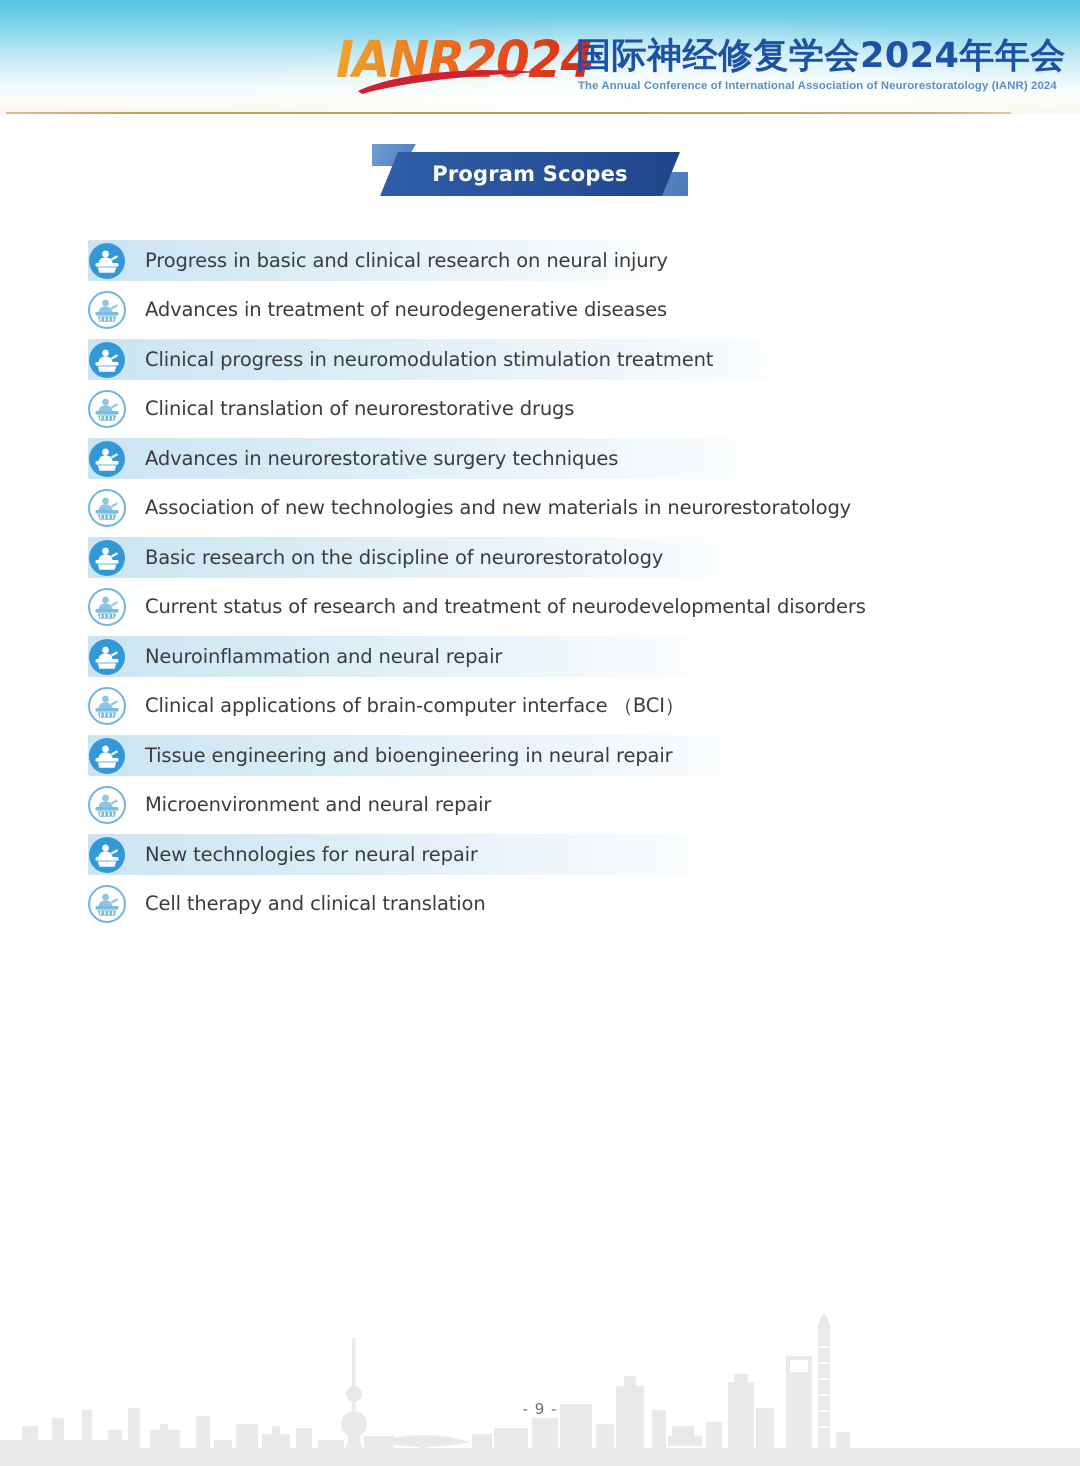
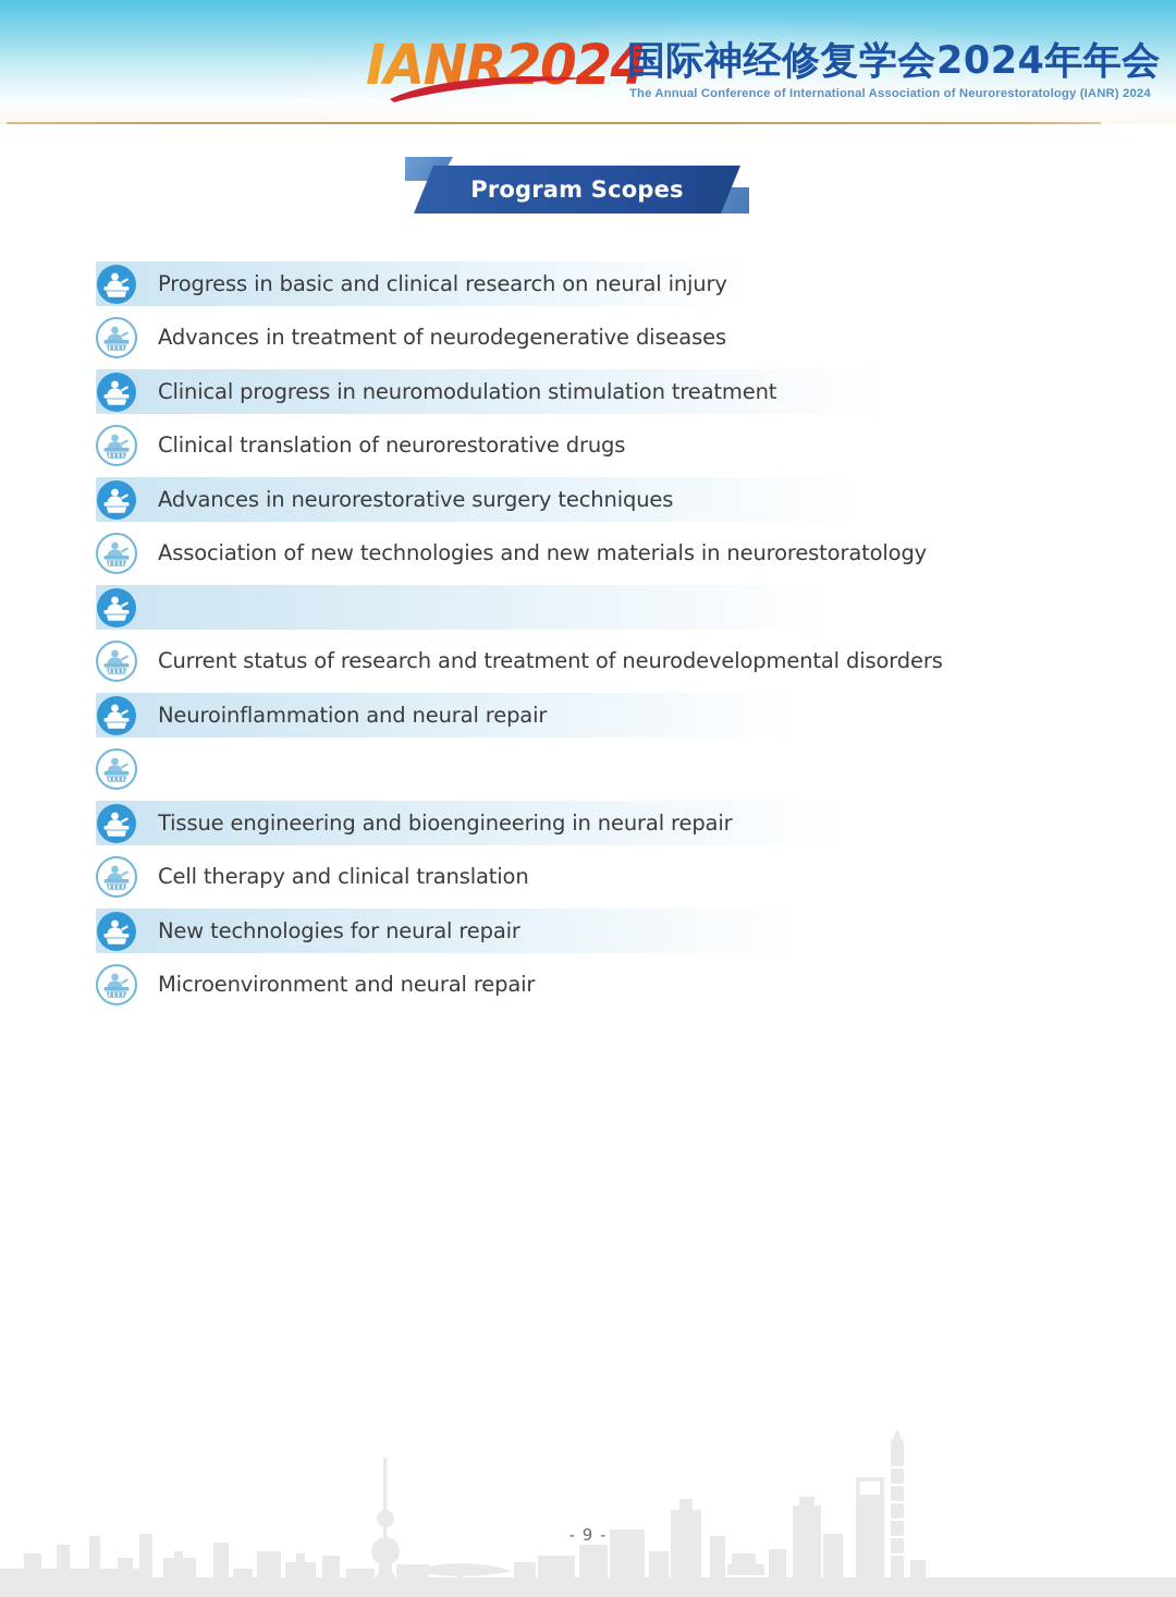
  IANR2024
  国际神经修复学会2024年年会
  The Annual Conference of International Association of Neurorestoratology (IANR) 2024
  Program Scopes
  Progress in basic and clinical research on neural injury
  Advances in treatment of neurodegenerative diseases
  Clinical progress in neuromodulation stimulation treatment
  Clinical translation of neurorestorative drugs
  Advances in neurorestorative surgery techniques
  Association of new technologies and new materials in neurorestoratology
- Basic research on the discipline of neurorestoratology
  Current status of research and treatment of neurodevelopmental disorders
  Neuroinflammation and neural repair
- Clinical applications of brain-computer interface （BCI）
  Tissue engineering and bioengineering in neural repair
- Microenvironment and neural repair
+ Cell therapy and clinical translation
  New technologies for neural repair
- Cell therapy and clinical translation
+ Microenvironment and neural repair
  - 9 -
